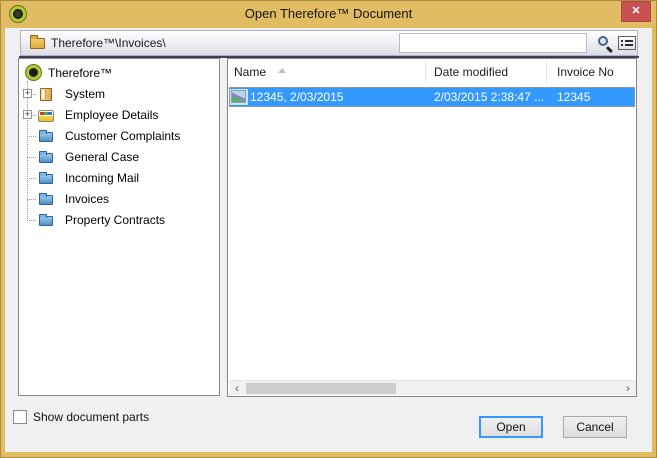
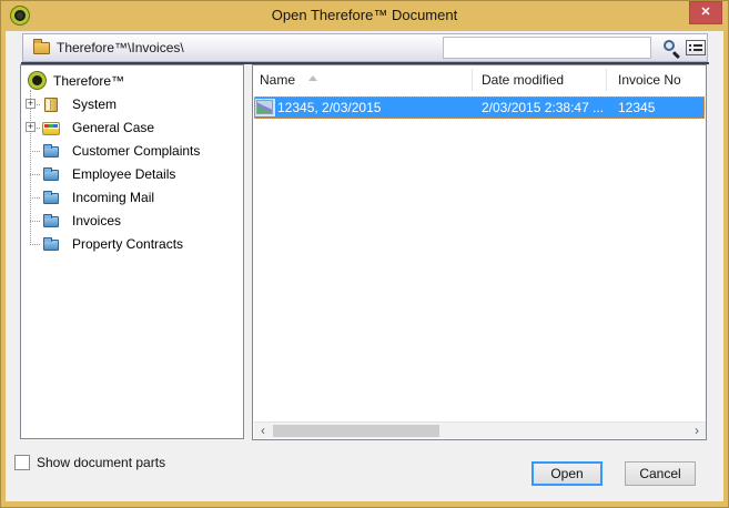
  Open Therefore™ Document
  ✕
  Therefore™\Invoices\
  Therefore™
  +
  System
  +
- Employee Details
+ General Case
  Customer Complaints
- General Case
+ Employee Details
  Incoming Mail
  Invoices
  Property Contracts
  Name
  Date modified
  Invoice No
  12345, 2/03/2015
  2/03/2015 2:38:47 ...
  12345
  ‹
  ›
  Show document parts
  Open
  Cancel
